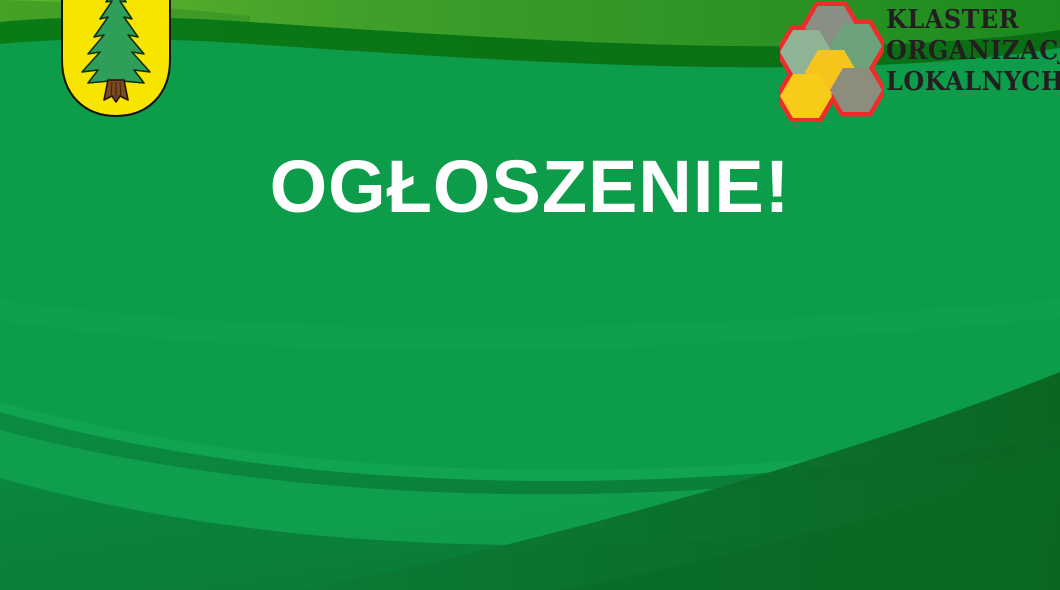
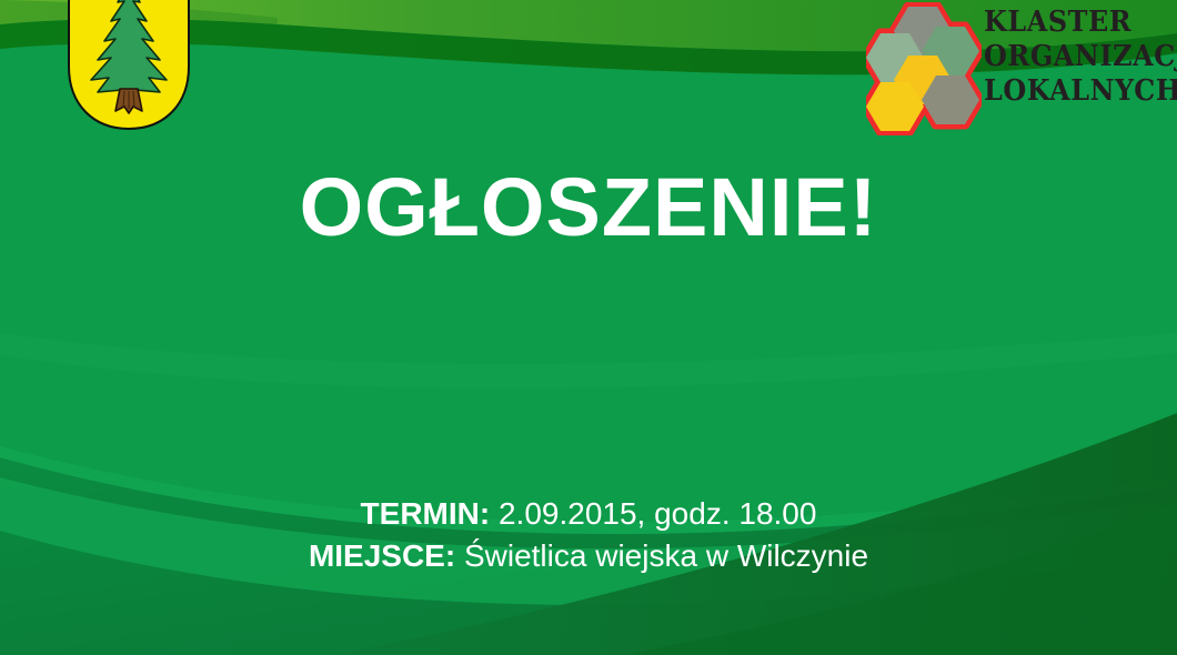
  KLASTER
  ORGANIZAC
  LOKALNYCH
  OGŁOSZENIE!
+ TERMIN: 2.09.2015, godz. 18.00
+ MIEJSCE: Świetlica wiejska w Wilczynie
